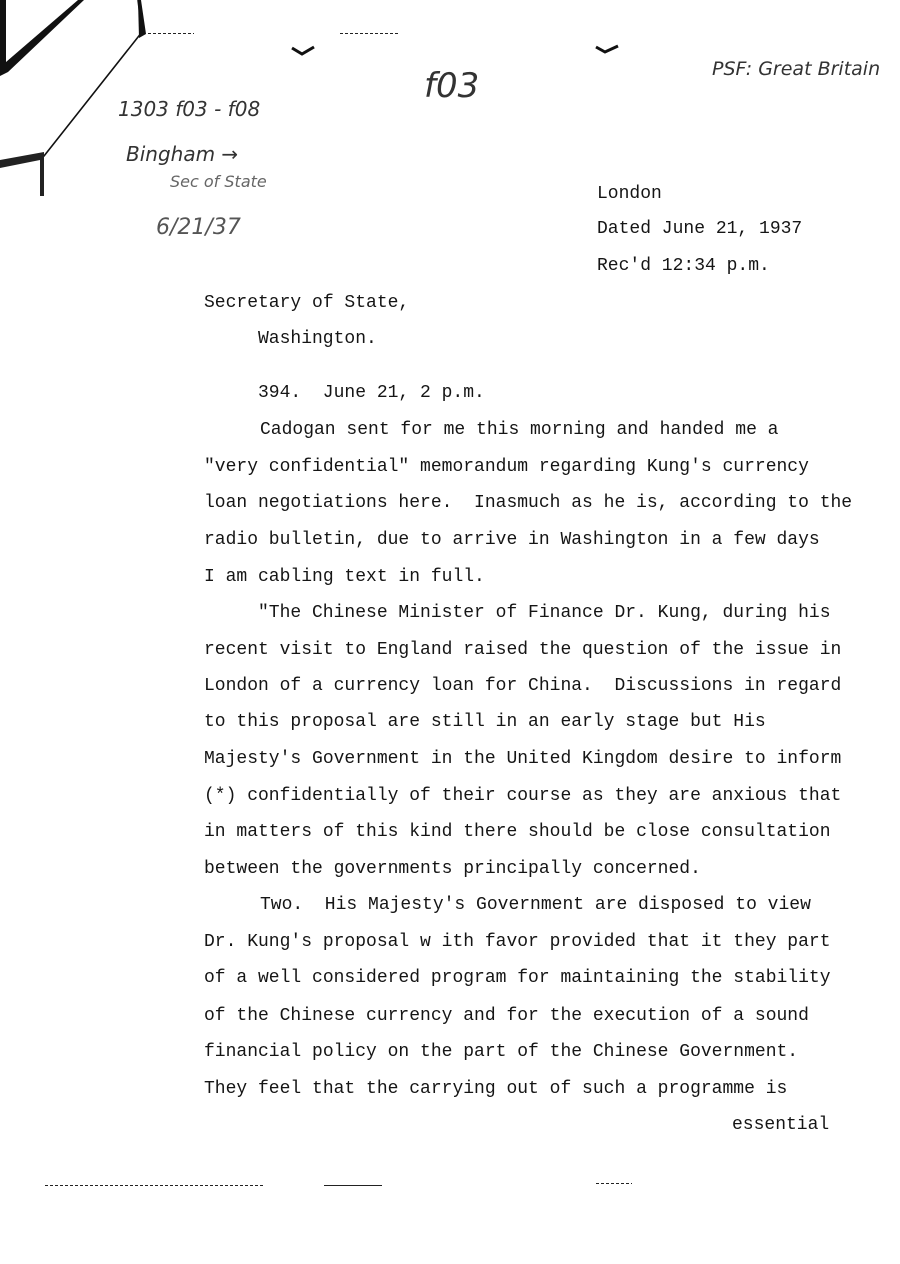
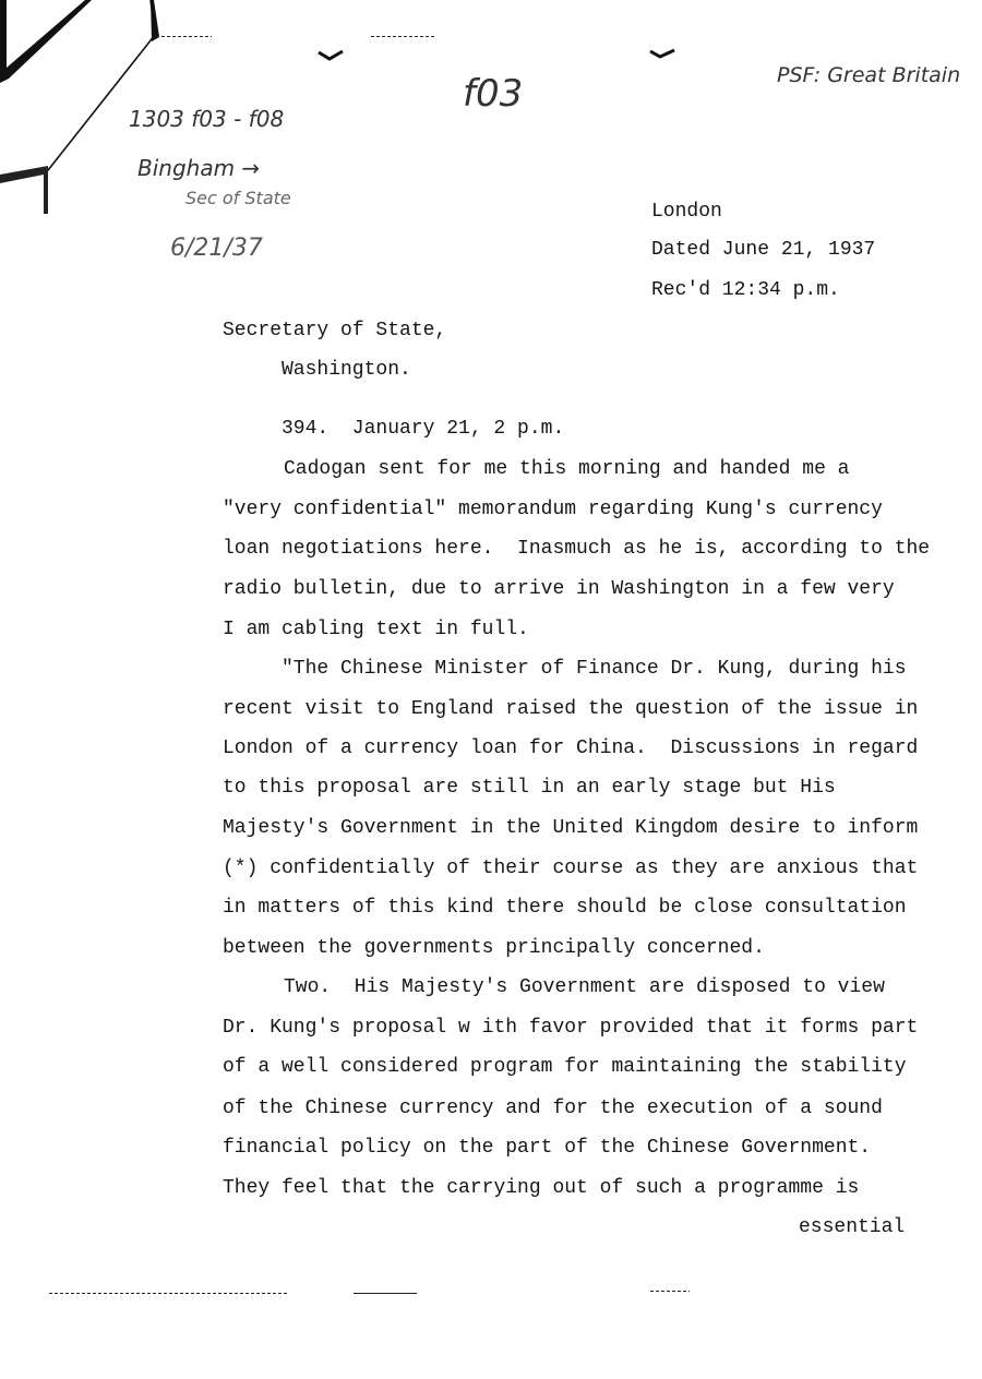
  1303 f03 - f08
  f03
  Bingham →
  Sec of State
  6/21/37
  PSF: Great Britain
  London
  Dated June 21, 1937
  Rec'd 12:34 p.m.
  Secretary of State,
  Washington.
- 394. June 21, 2 p.m.
+ 394. January 21, 2 p.m.
  Cadogan sent for me this morning and handed me a
  "very confidential" memorandum regarding Kung's currency
  loan negotiations here. Inasmuch as he is, according to the
- radio bulletin, due to arrive in Washington in a few days
+ radio bulletin, due to arrive in Washington in a few very
  I am cabling text in full.
  "The Chinese Minister of Finance Dr. Kung, during his
  recent visit to England raised the question of the issue in
  London of a currency loan for China. Discussions in regard
  to this proposal are still in an early stage but His
  Majesty's Government in the United Kingdom desire to inform
  (*) confidentially of their course as they are anxious that
  in matters of this kind there should be close consultation
  between the governments principally concerned.
  Two. His Majesty's Government are disposed to view
- Dr. Kung's proposal w ith favor provided that it they part
+ Dr. Kung's proposal w ith favor provided that it forms part
  of a well considered program for maintaining the stability
  of the Chinese currency and for the execution of a sound
  financial policy on the part of the Chinese Government.
  They feel that the carrying out of such a programme is
  essential
